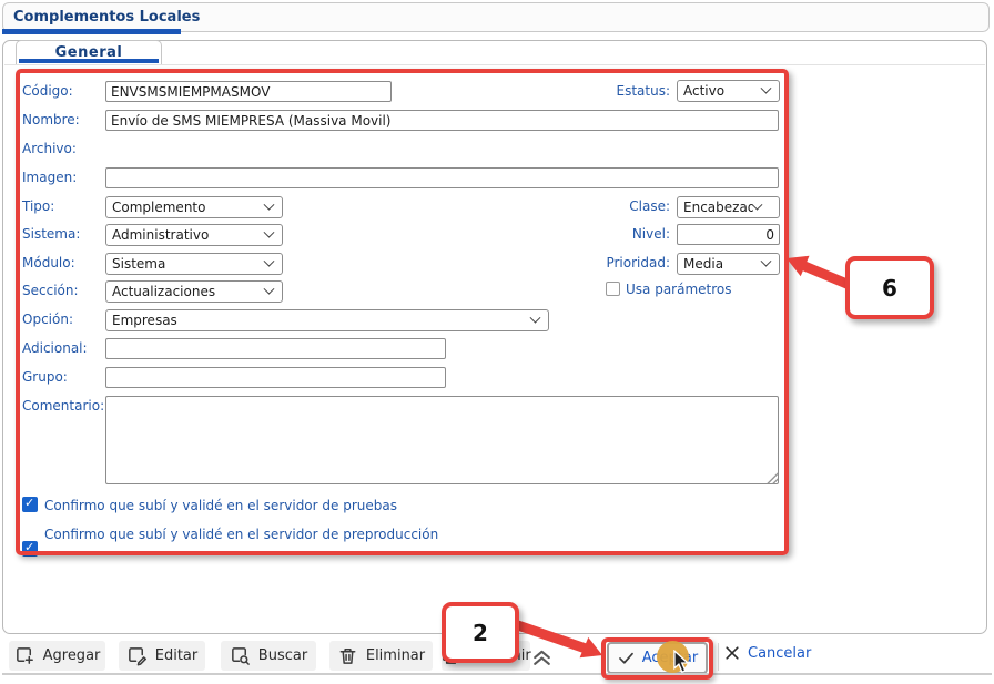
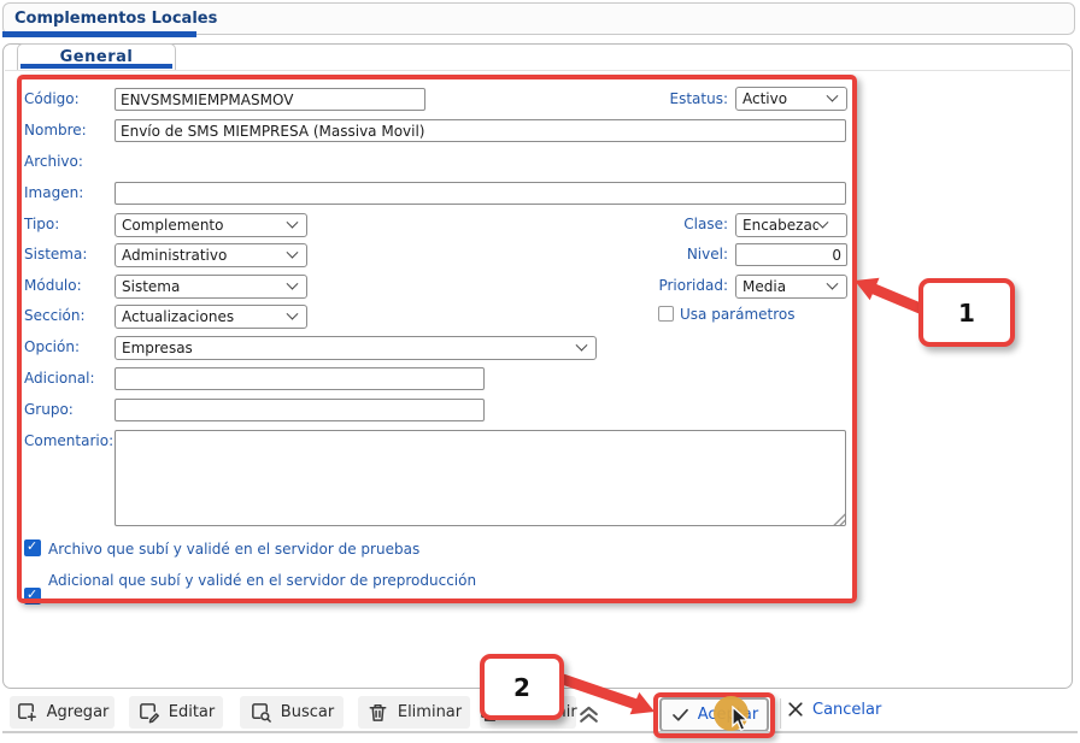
  Complementos Locales
  General
  Código:
  ENVSMSMIEMPMASMOV
  Estatus:
  Activo
  Nombre:
  Envío de SMS MIEMPRESA (Massiva Movil)
  Archivo:
  Imagen:
  Tipo:
  Complemento
  Clase:
  Encabezad
  Sistema:
  Administrativo
  Nivel:
  0
  Módulo:
  Sistema
  Prioridad:
  Media
  Sección:
  Actualizaciones
  Usa parámetros
  Opción:
  Empresas
  Adicional:
  Grupo:
  Comentario:
- Confirmo que subí y validé en el servidor de pruebas
+ Archivo que subí y validé en el servidor de pruebas
- Confirmo que subí y validé en el servidor de preproducción
+ Adicional que subí y validé en el servidor de preproducción
  Agregar
  Editar
  Buscar
  Eliminar
  Cancelar
- 6
+ 1
  2
